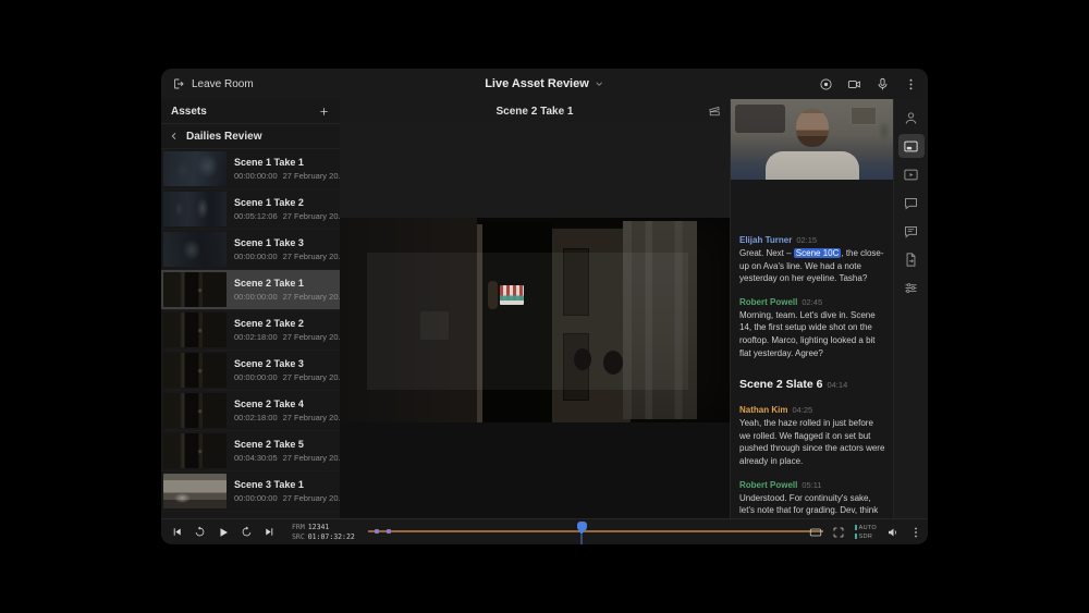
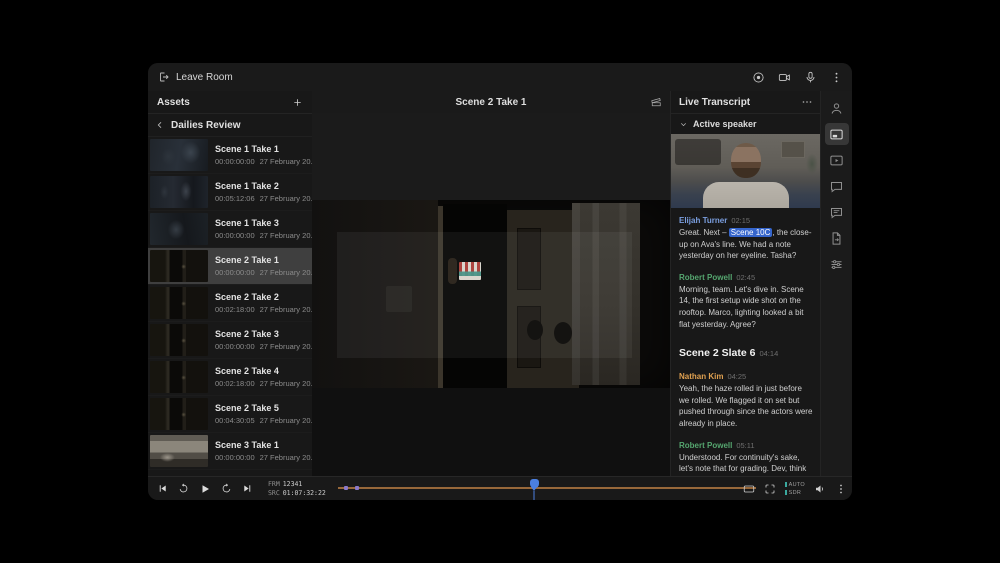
  Leave Room
- Live Asset Review
  Assets
  Dailies Review
  Scene 1 Take 1
  00:00:00:00
  27 February 20
  Scene 1 Take 2
  00:05:12:06
  27 February 20
  Scene 1 Take 3
  00:00:00:00
  27 February 20
  Scene 2 Take 1
  00:00:00:00
  27 February 20
  Scene 2 Take 2
  00:02:18:00
  27 February 20
  Scene 2 Take 3
  00:00:00:00
  27 February 20
  Scene 2 Take 4
  00:02:18:00
  27 February 20
  Scene 2 Take 5
  00:04:30:05
  27 February 20
  Scene 3 Take 1
  00:00:00:00
  27 February 20
  Scene 2 Take 1
+ Live Transcript
+ Active speaker
  Elijah Turner 02:15
  Great. Next – Scene 10C , the close-up on Ava's line. We had a note yesterday on her eyeline. Tasha?
  Robert Powell 02:45
  Morning, team. Let's dive in. Scene 14, the first setup wide shot on the rooftop. Marco, lighting looked a bit flat yesterday. Agree?
  Scene 2 Slate 6 04:14
  Nathan Kim 04:25
  Yeah, the haze rolled in just before we rolled. We flagged it on set but pushed through since the actors were already in place.
  Robert Powell 05:11
  Understood. For continuity's sake, let's note that for grading. Dev, think
  FRM 12341
  SRC 01:07:32:22
